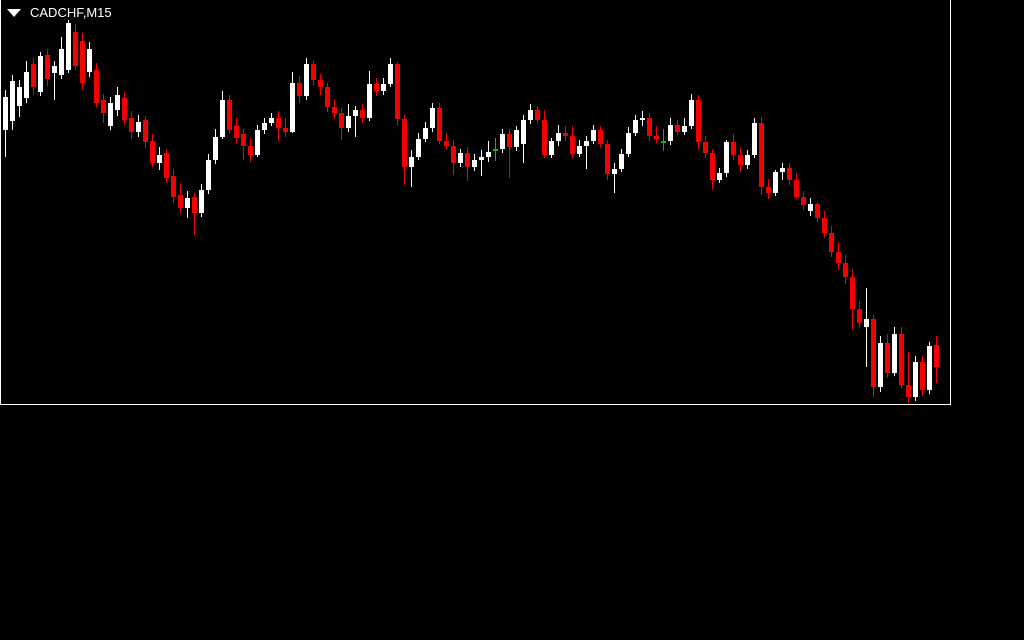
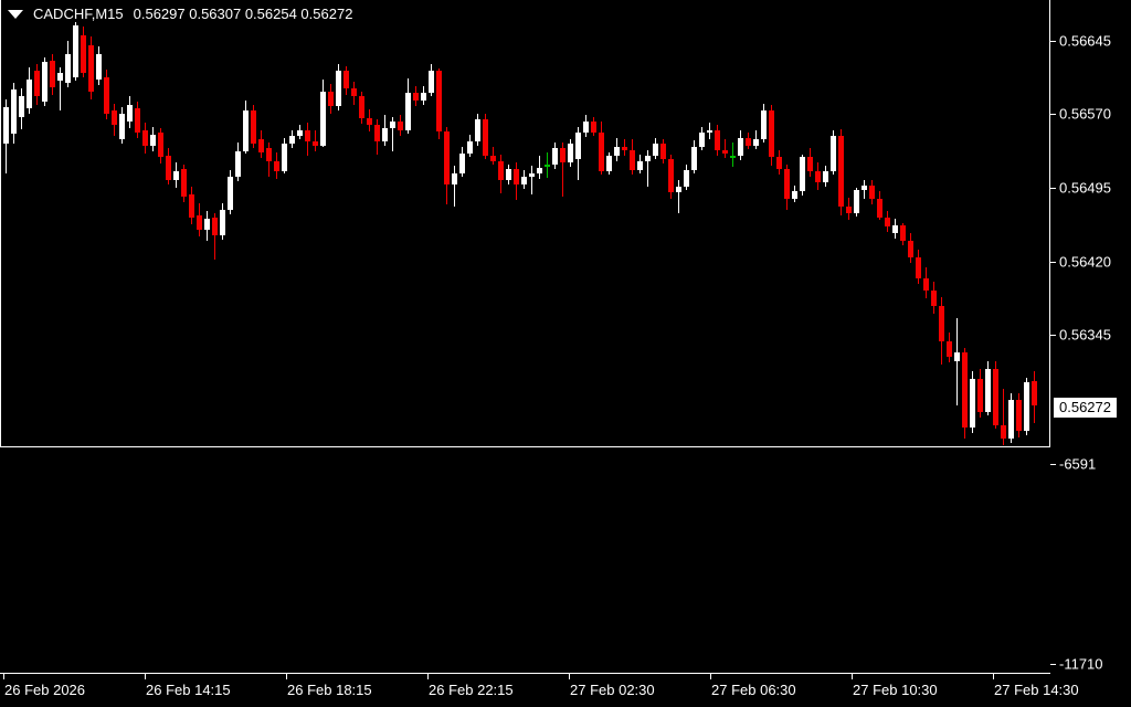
  CADCHF,M15
+ 0.56297 0.56307 0.56254 0.56272
+ 0.56645
+ 0.56570
+ 0.56495
+ 0.56420
+ 0.56345
+ 0.56272
+ -6591
+ -11710
+ 26 Feb 2026
+ 26 Feb 14:15
+ 26 Feb 18:15
+ 26 Feb 22:15
+ 27 Feb 02:30
+ 27 Feb 06:30
+ 27 Feb 10:30
+ 27 Feb 14:30
